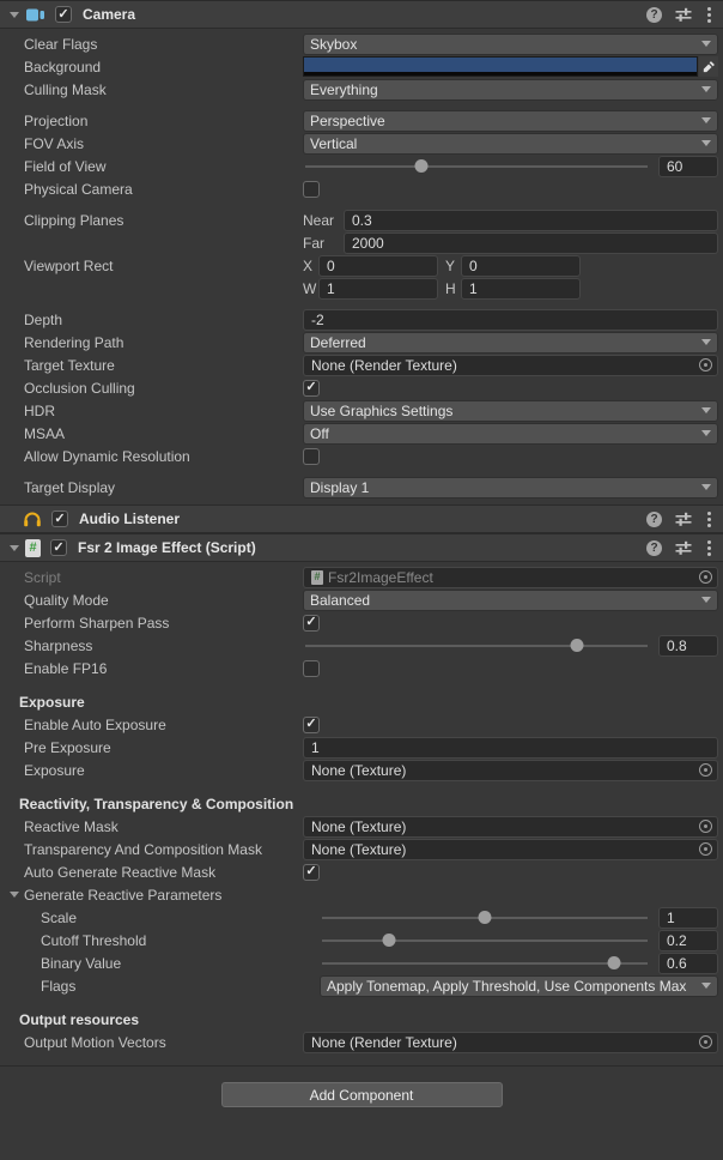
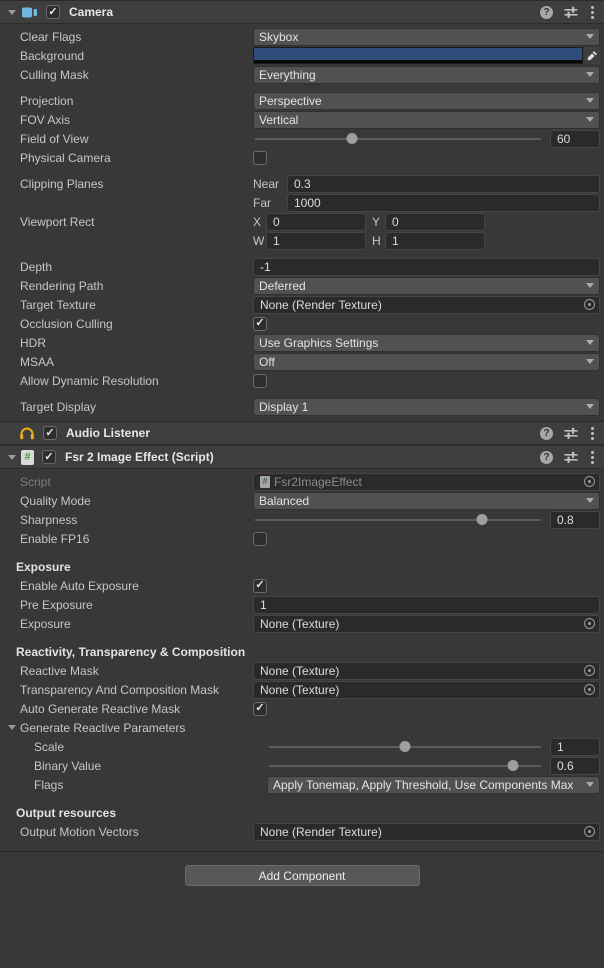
  Camera
  ?
  Clear Flags
  Skybox
  Background
  Culling Mask
  Everything
  Projection
  Perspective
  FOV Axis
  Vertical
  Field of View
  60
  Physical Camera
  Clipping Planes
  Near
  0.3
  Far
- 2000
+ 1000
  Viewport Rect
  X
  0
  Y
  0
  W
  1
  H
  1
  Depth
- -2
+ -1
  Rendering Path
  Deferred
  Target Texture
  None (Render Texture)
  Occlusion Culling
  HDR
  Use Graphics Settings
  MSAA
  Off
  Allow Dynamic Resolution
  Target Display
  Display 1
  Audio Listener
  ?
  #
  Fsr 2 Image Effect (Script)
  ?
  Script
  #
  Fsr2ImageEffect
  Quality Mode
  Balanced
- Perform Sharpen Pass
  Sharpness
  0.8
  Enable FP16
  Exposure
  Enable Auto Exposure
  Pre Exposure
  1
  Exposure
  None (Texture)
  Reactivity, Transparency & Composition
  Reactive Mask
  None (Texture)
  Transparency And Composition Mask
  None (Texture)
  Auto Generate Reactive Mask
  Generate Reactive Parameters
  Scale
  1
- Cutoff Threshold
- 0.2
  Binary Value
  0.6
  Flags
  Apply Tonemap, Apply Threshold, Use Components Max
  Output resources
  Output Motion Vectors
  None (Render Texture)
  Add Component
